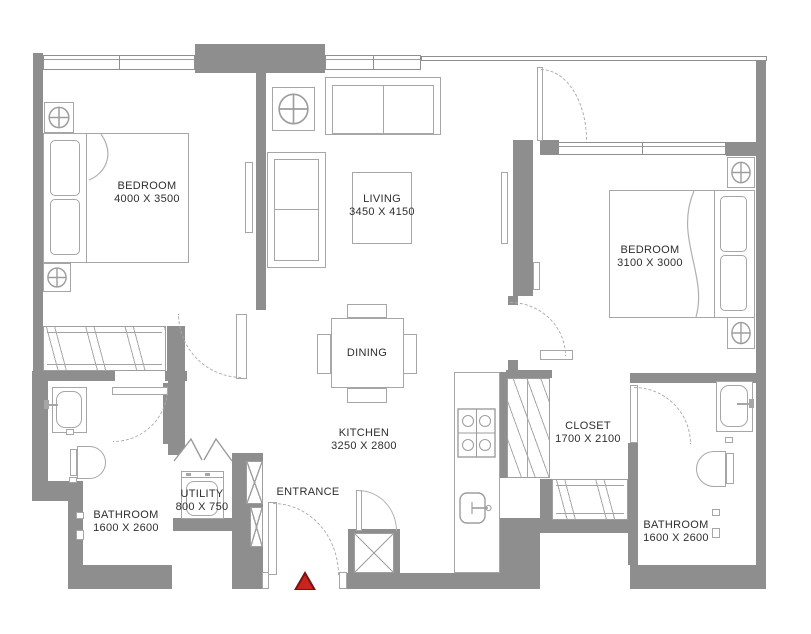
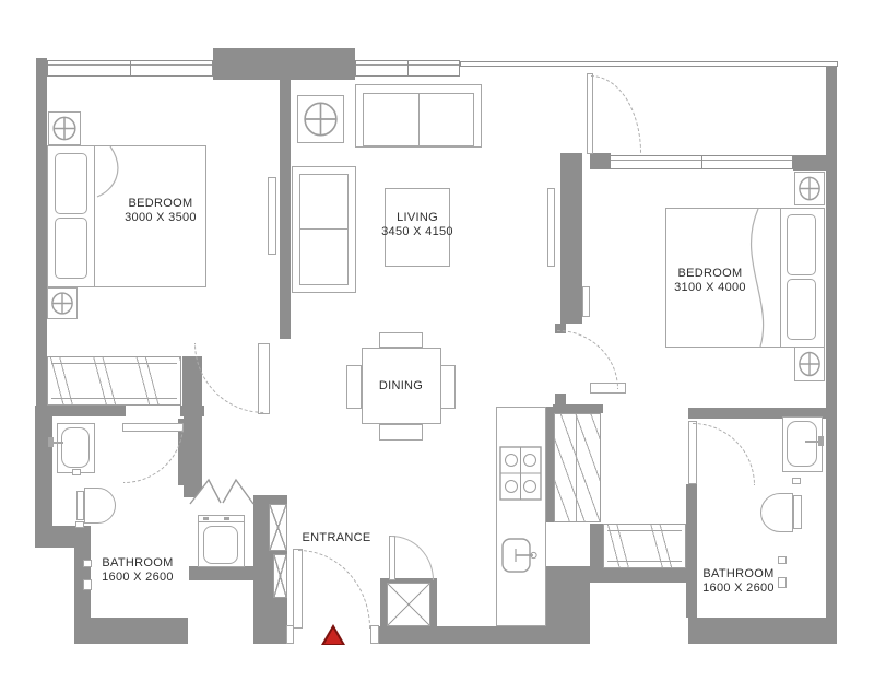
  BEDROOM
- 4000 X 3500
+ 3000 X 3500
  LIVING
  3450 X 4150
  BEDROOM
- 3100 X 3000
+ 3100 X 4000
  DINING
- KITCHEN
- 3250 X 2800
- CLOSET
- 1700 X 2100
  BATHROOM
  1600 X 2600
- UTILITY
- 800 X 750
  ENTRANCE
  BATHROOM
  1600 X 2600
